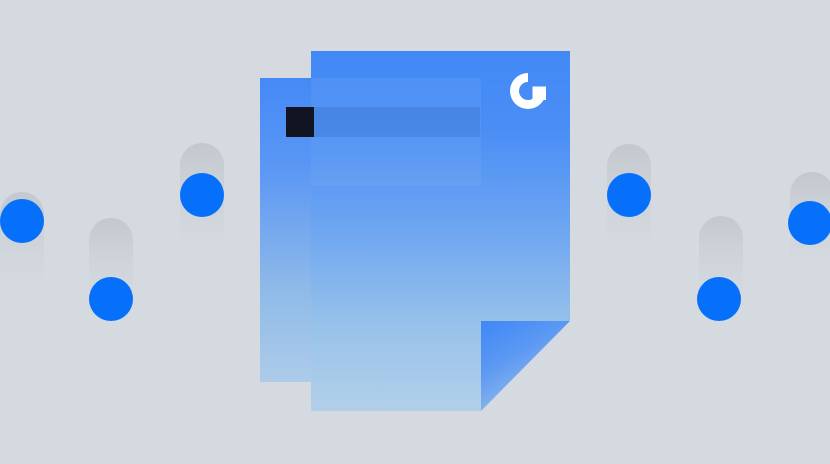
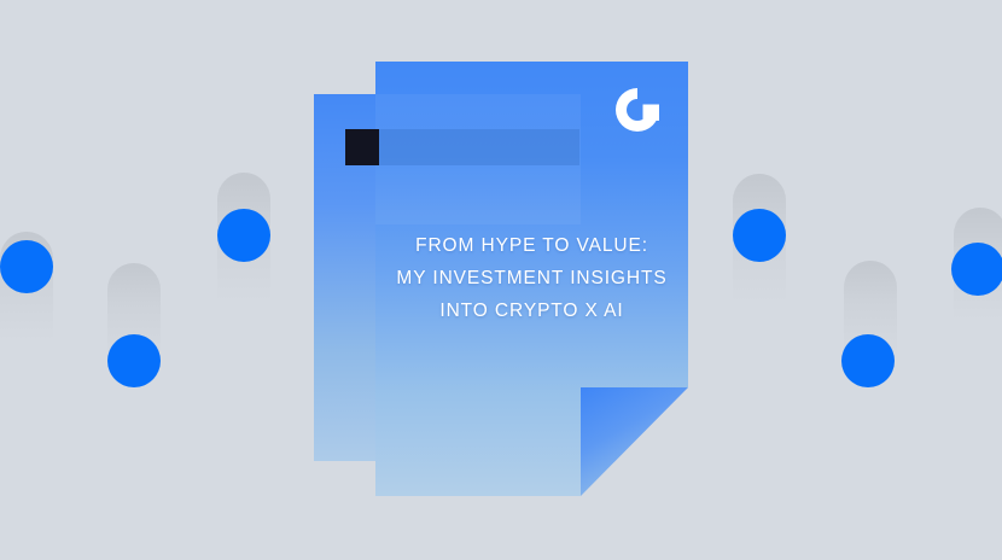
+ FROM HYPE TO VALUE:
+ MY INVESTMENT INSIGHTS
+ INTO CRYPTO X AI
